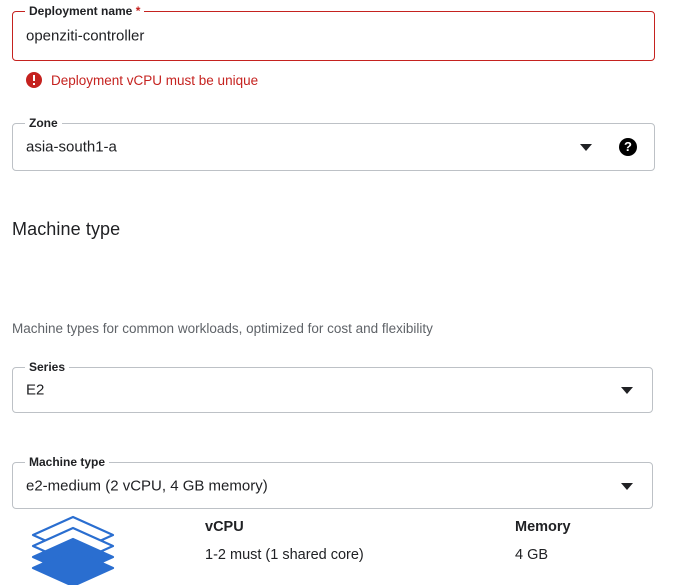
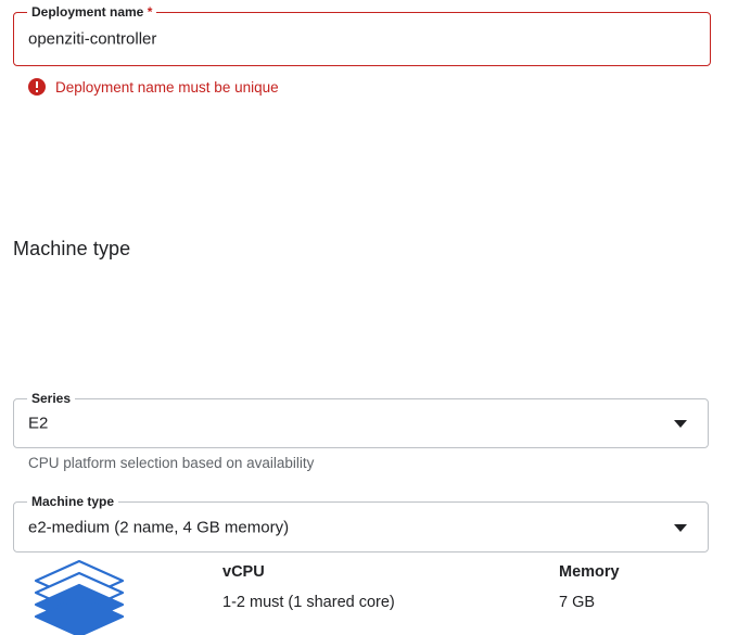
  Deployment name *
  openziti-controller
- Deployment vCPU must be unique
+ Deployment name must be unique
- Zone
- asia-south1-a
- ?
  Machine type
- Machine types for common workloads, optimized for cost and flexibility
  Series
  E2
+ CPU platform selection based on availability
  Machine type
- e2-medium (2 vCPU, 4 GB memory)
+ e2-medium (2 name, 4 GB memory)
  vCPU
  1-2 must (1 shared core)
  Memory
- 4 GB
+ 7 GB
